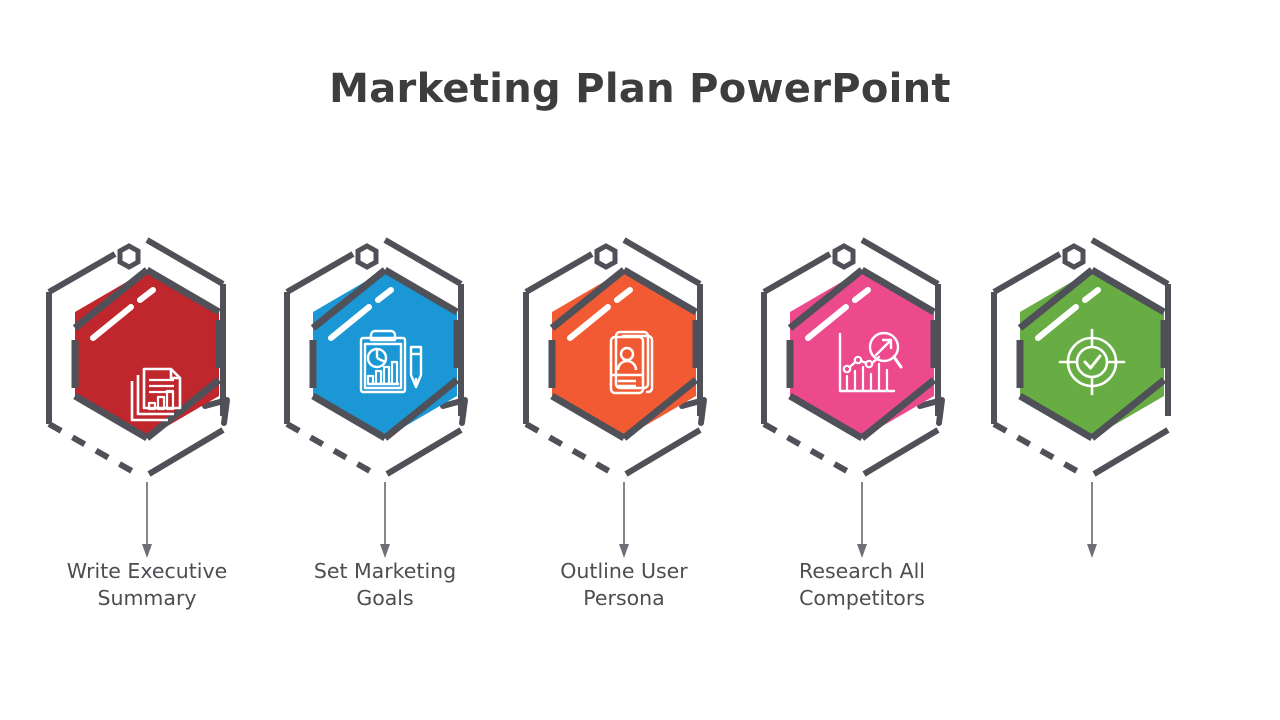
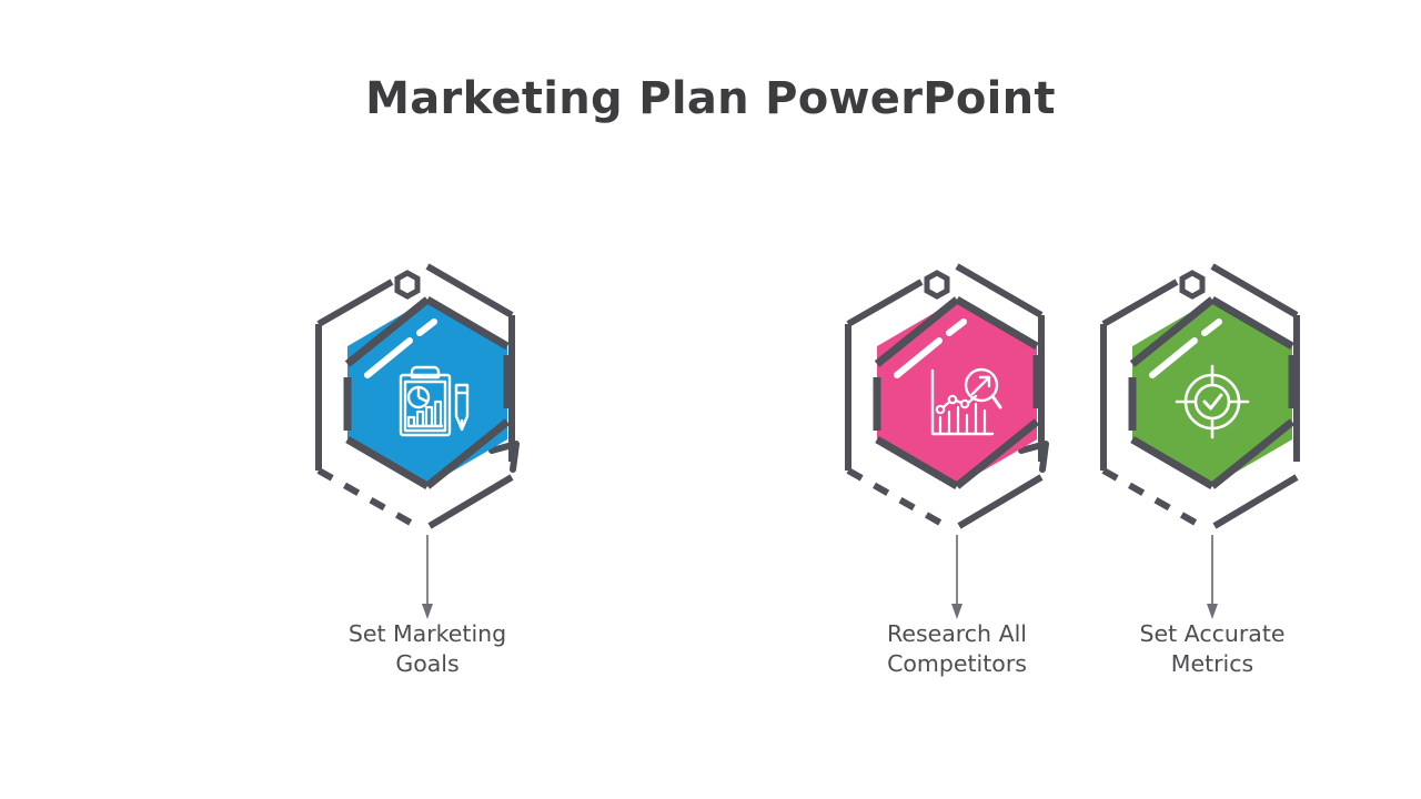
  Marketing Plan PowerPoint
- Write Executive
- Summary
  Set Marketing
  Goals
- Outline User
- Persona
  Research All
  Competitors
+ Set Accurate
+ Metrics
